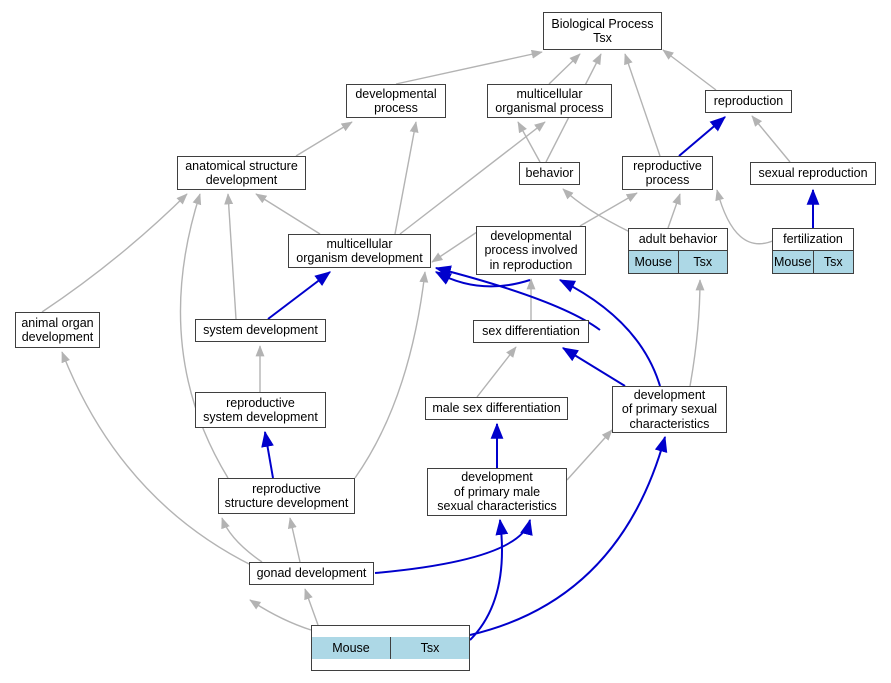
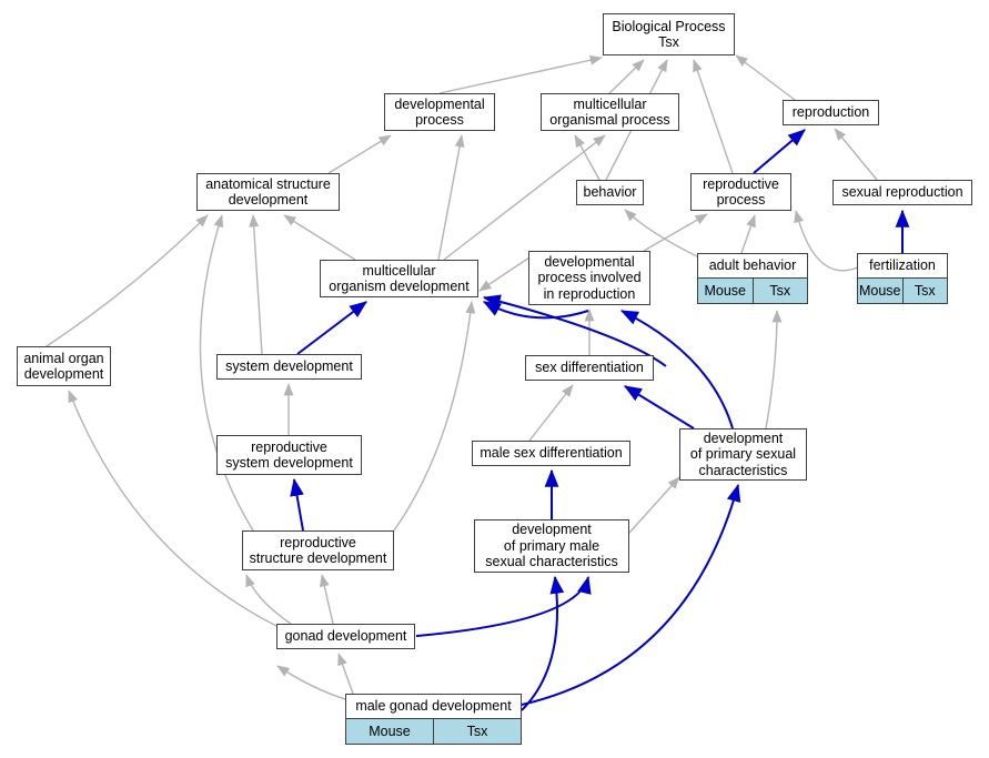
  Biological Process
  Tsx
  developmental
  process
  multicellular
  organismal process
  reproduction
  anatomical structure
  development
  behavior
  reproductive
  process
  sexual reproduction
  multicellular
  organism development
  developmental
  process involved
  in reproduction
  adult behavior
  Mouse
  Tsx
  fertilization
  Mouse
  Tsx
  animal organ
  development
  system development
  sex differentiation
  development
  of primary sexual
  characteristics
  reproductive
  system development
  male sex differentiation
  development
  of primary male
  sexual characteristics
  reproductive
  structure development
  gonad development
+ male gonad development
  Mouse
  Tsx
